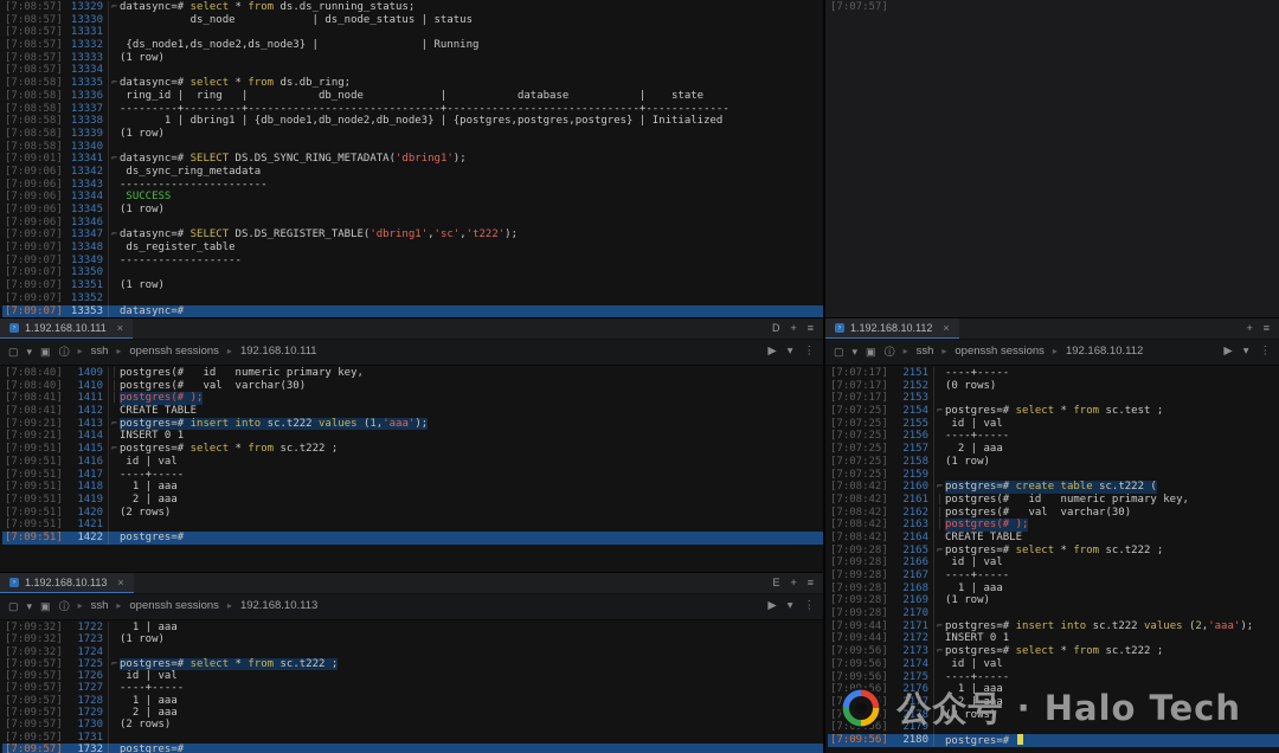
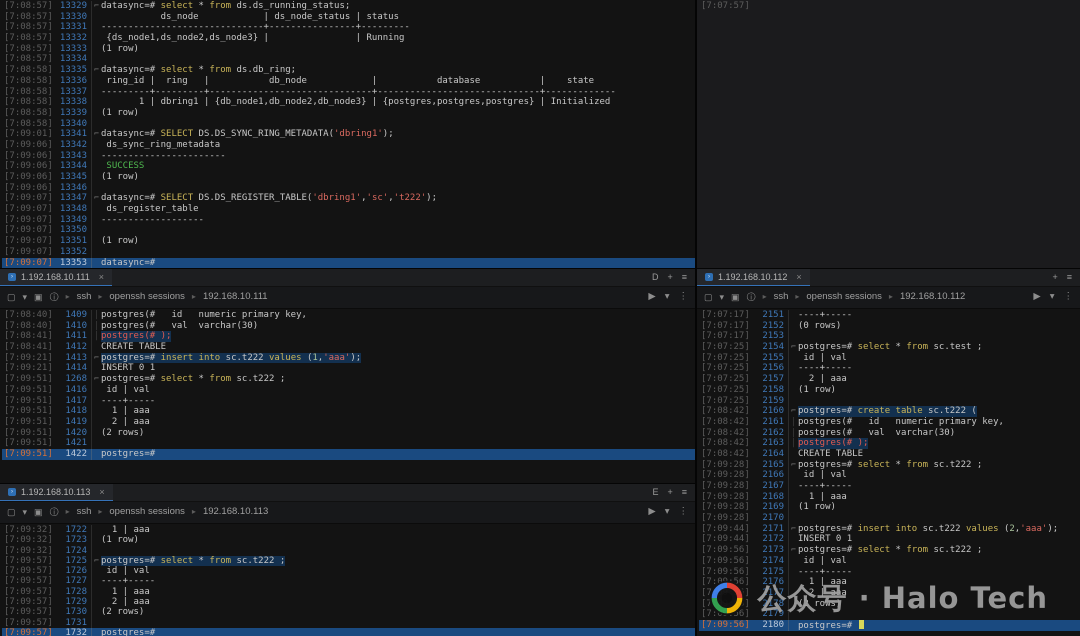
  [7:08:57]
  13329
  ⌐
  datasync=# select * from ds.ds_running_status;
  [7:08:57]
  13330
  ds_node | ds_node_status | status
  [7:08:57]
  13331
+ ------------------------------+----------------+---------
  [7:08:57]
  13332
  {ds_node1,ds_node2,ds_node3} | | Running
  [7:08:57]
  13333
  (1 row)
  [7:08:57]
  13334
  [7:08:58]
  13335
  ⌐
  datasync=# select * from ds.db_ring;
  [7:08:58]
  13336
  ring_id | ring | db_node | database | state
  [7:08:58]
  13337
  ---------+---------+------------------------------+------------------------------+-------------
  [7:08:58]
  13338
  1 | dbring1 | {db_node1,db_node2,db_node3} | {postgres,postgres,postgres} | Initialized
  [7:08:58]
  13339
  (1 row)
  [7:08:58]
  13340
  [7:09:01]
  13341
  ⌐
  datasync=# SELECT DS.DS_SYNC_RING_METADATA('dbring1');
  [7:09:06]
  13342
  ds_sync_ring_metadata
  [7:09:06]
  13343
  -----------------------
  [7:09:06]
  13344
  SUCCESS
  [7:09:06]
  13345
  (1 row)
  [7:09:06]
  13346
  [7:09:07]
  13347
  ⌐
  datasync=# SELECT DS.DS_REGISTER_TABLE('dbring1','sc','t222');
  [7:09:07]
  13348
  ds_register_table
  [7:09:07]
  13349
  -------------------
  [7:09:07]
  13350
  [7:09:07]
  13351
  (1 row)
  [7:09:07]
  13352
  [7:09:07]
  13353
  datasync=#
  [7:07:57]
  1.192.168.10.111
  ×
  D
  +
  ≡
  ▢
  ▾
  ▣
  ⓘ
  ▸
  ssh
  ▸
  openssh sessions
  ▸
  192.168.10.111
  ▶
  ▾
  ⋮
  [7:08:40]
  1409
  │
  postgres(# id numeric primary key,
  [7:08:40]
  1410
  │
  postgres(# val varchar(30)
  [7:08:41]
  1411
  │
  postgres(# );
  [7:08:41]
  1412
  CREATE TABLE
  [7:09:21]
  1413
  ⌐
  postgres=# insert into sc.t222 values (1,'aaa');
  [7:09:21]
  1414
  INSERT 0 1
  [7:09:51]
- 1415
+ 1268
  ⌐
  postgres=# select * from sc.t222 ;
  [7:09:51]
  1416
  id | val
  [7:09:51]
  1417
  ----+-----
  [7:09:51]
  1418
  1 | aaa
  [7:09:51]
  1419
  2 | aaa
  [7:09:51]
  1420
  (2 rows)
  [7:09:51]
  1421
  [7:09:51]
  1422
  postgres=#
  1.192.168.10.113
  ×
  E
  +
  ≡
  ▢
  ▾
  ▣
  ⓘ
  ▸
  ssh
  ▸
  openssh sessions
  ▸
  192.168.10.113
  ▶
  ▾
  ⋮
  [7:09:32]
  1722
  1 | aaa
  [7:09:32]
  1723
  (1 row)
  [7:09:32]
  1724
  [7:09:57]
  1725
  ⌐
  postgres=# select * from sc.t222 ;
  [7:09:57]
  1726
  id | val
  [7:09:57]
  1727
  ----+-----
  [7:09:57]
  1728
  1 | aaa
  [7:09:57]
  1729
  2 | aaa
  [7:09:57]
  1730
  (2 rows)
  [7:09:57]
  1731
  [7:09:57]
  1732
  postgres=#
  1.192.168.10.112
  ×
  +
  ≡
  ▢
  ▾
  ▣
  ⓘ
  ▸
  ssh
  ▸
  openssh sessions
  ▸
  192.168.10.112
  ▶
  ▾
  ⋮
  [7:07:17]
  2151
  ----+-----
  [7:07:17]
  2152
  (0 rows)
  [7:07:17]
  2153
  [7:07:25]
  2154
  ⌐
  postgres=# select * from sc.test ;
  [7:07:25]
  2155
  id | val
  [7:07:25]
  2156
  ----+-----
  [7:07:25]
  2157
  2 | aaa
  [7:07:25]
  2158
  (1 row)
  [7:07:25]
  2159
  [7:08:42]
  2160
  ⌐
  postgres=# create table sc.t222 (
  [7:08:42]
  2161
  │
  postgres(# id numeric primary key,
  [7:08:42]
  2162
  │
  postgres(# val varchar(30)
  [7:08:42]
  2163
  │
  postgres(# );
  [7:08:42]
  2164
  CREATE TABLE
  [7:09:28]
  2165
  ⌐
  postgres=# select * from sc.t222 ;
  [7:09:28]
  2166
  id | val
  [7:09:28]
  2167
  ----+-----
  [7:09:28]
  2168
  1 | aaa
  [7:09:28]
  2169
  (1 row)
  [7:09:28]
  2170
  [7:09:44]
  2171
  ⌐
  postgres=# insert into sc.t222 values (2,'aaa');
  [7:09:44]
  2172
  INSERT 0 1
  [7:09:56]
  2173
  ⌐
  postgres=# select * from sc.t222 ;
  [7:09:56]
  2174
  id | val
  [7:09:56]
  2175
  ----+-----
  2176
  1 | aaa
  2177
  2 | aaa
  2178
  (2 rows)
  [7:056]
  2179
  [7:09:56]
  2180
  postgres=#
  公众号 · Halo Tech
